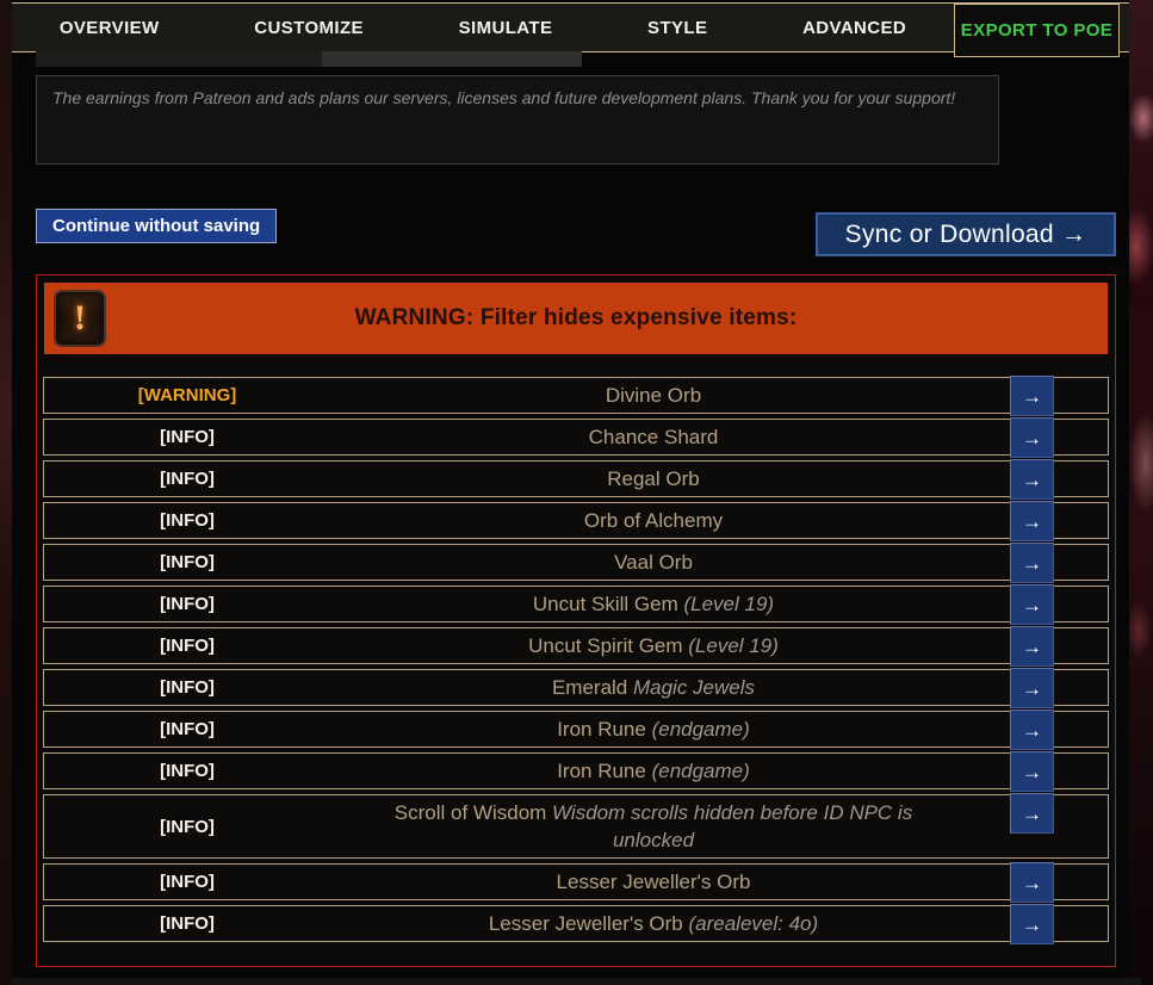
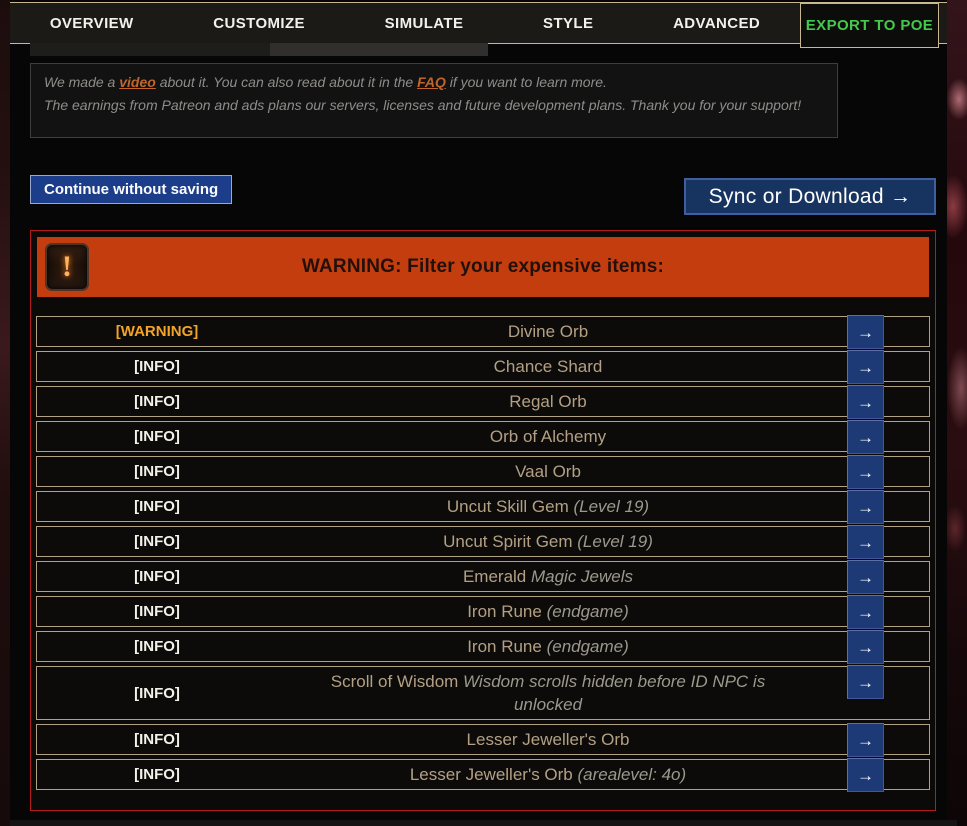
  OVERVIEW
  CUSTOMIZE
  SIMULATE
  STYLE
  ADVANCED
  EXPORT TO POE
+ We made a video about it. You can also read about it in the FAQ if you want to learn more.
  The earnings from Patreon and ads plans our servers, licenses and future development plans. Thank you for your support!
  Continue without saving
  Sync or Download →
  !
- WARNING: Filter hides expensive items:
+ WARNING: Filter your expensive items:
  [WARNING]
  Divine Orb
  →
  [INFO]
  Chance Shard
  →
  [INFO]
  Regal Orb
  →
  [INFO]
  Orb of Alchemy
  →
  [INFO]
  Vaal Orb
  →
  [INFO]
  Uncut Skill Gem (Level 19)
  →
  [INFO]
  Uncut Spirit Gem (Level 19)
  →
  [INFO]
  Emerald Magic Jewels
  →
  [INFO]
  Iron Rune (endgame)
  →
  [INFO]
  Iron Rune (endgame)
  →
  [INFO]
  Scroll of Wisdom Wisdom scrolls hidden before ID NPC is unlocked
  →
  [INFO]
  Lesser Jeweller's Orb
  →
  [INFO]
  Lesser Jeweller's Orb (arealevel: 4o)
  →
